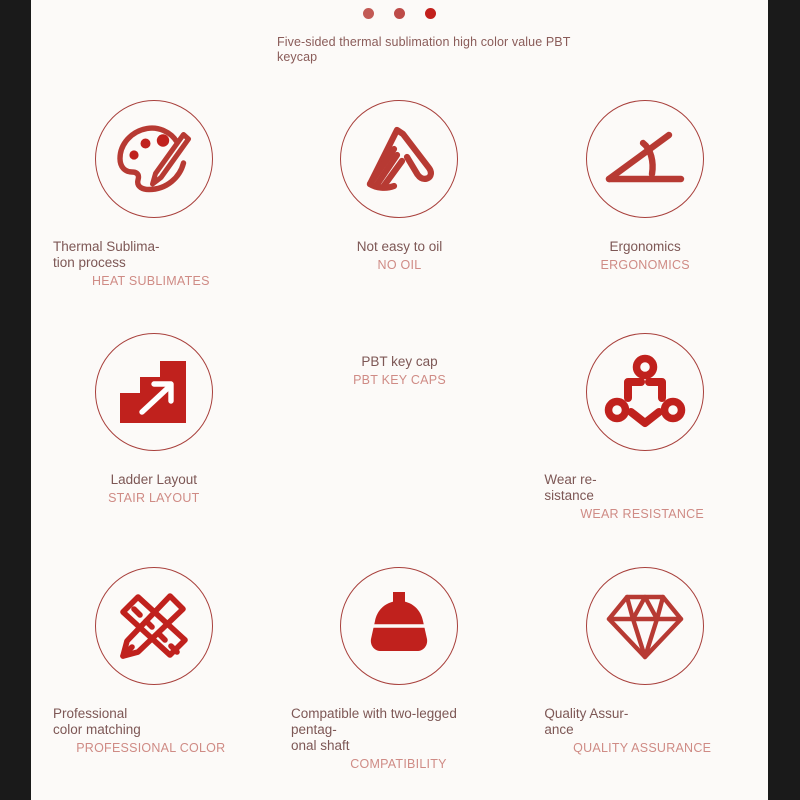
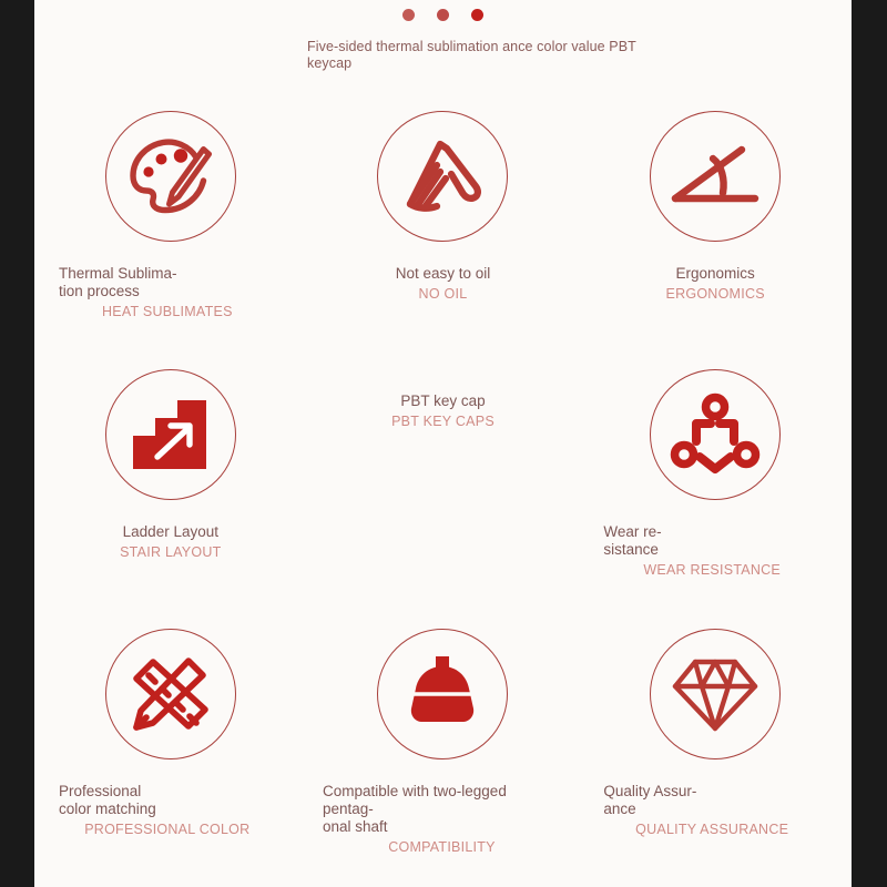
- Five-sided thermal sublimation high color value PBT keycap
+ Five-sided thermal sublimation ance color value PBT keycap
  Thermal Sublima-
  tion process
  HEAT SUBLIMATES
  Not easy to oil
  NO OIL
  Ergonomics
  ERGONOMICS
  Ladder Layout
  STAIR LAYOUT
  PBT key cap
  PBT KEY CAPS
  Wear re-
  sistance
  WEAR RESISTANCE
  Professional
  color matching
  PROFESSIONAL COLOR
  Compatible with two-legged pentag-
  onal shaft
  COMPATIBILITY
  Quality Assur-
  ance
  QUALITY ASSURANCE
